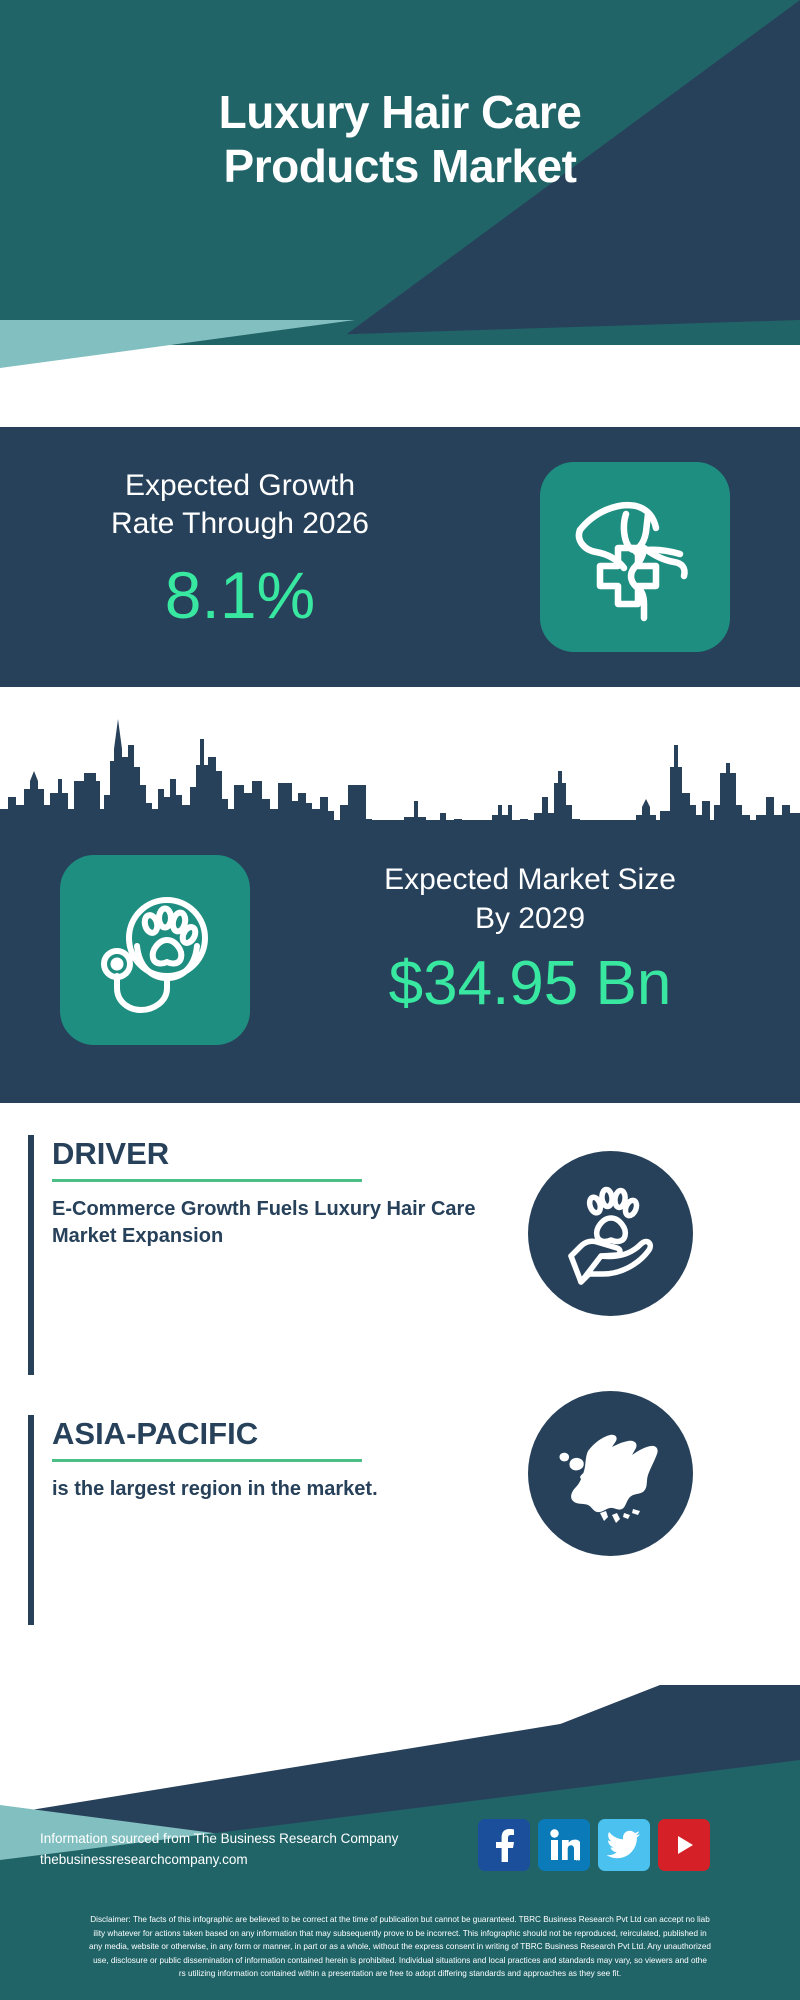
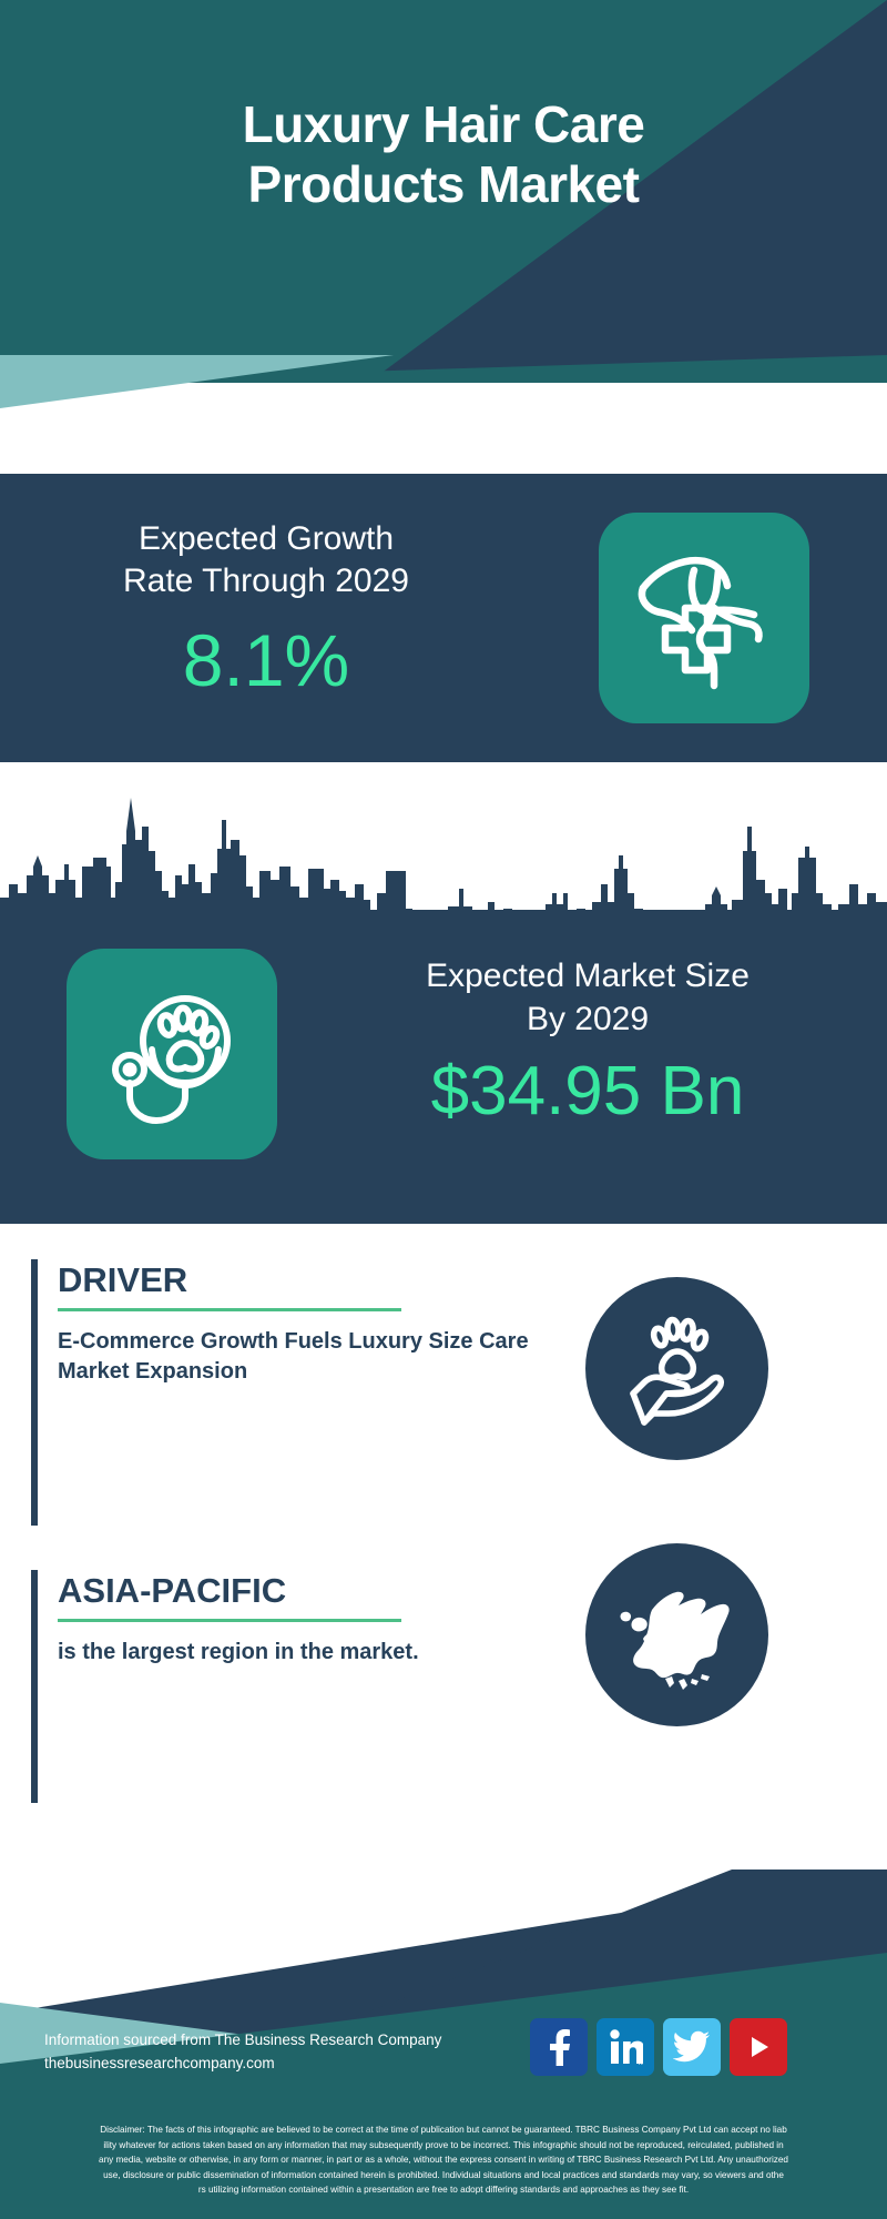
  Luxury Hair Care
  Products Market
  Expected Growth
- Rate Through 2026
+ Rate Through 2029
  8.1%
  Expected Market Size
  By 2029
  $34.95 Bn
  DRIVER
- E-Commerce Growth Fuels Luxury Hair Care Market Expansion
+ E-Commerce Growth Fuels Luxury Size Care Market Expansion
  ASIA-PACIFIC
  is the largest region in the market.
  Information sourced from The Business Research Company
  thebusinessresearchcompany.com
- Disclaimer: The facts of this infographic are believed to be correct at the time of publication but cannot be guaranteed. TBRC Business Research Pvt Ltd can accept no liab
+ Disclaimer: The facts of this infographic are believed to be correct at the time of publication but cannot be guaranteed. TBRC Business Company Pvt Ltd can accept no liab
  ility whatever for actions taken based on any information that may subsequently prove to be incorrect. This infographic should not be reproduced, reirculated, published in
  any media, website or otherwise, in any form or manner, in part or as a whole, without the express consent in writing of TBRC Business Research Pvt Ltd. Any unauthorized
  use, disclosure or public dissemination of information contained herein is prohibited. Individual situations and local practices and standards may vary, so viewers and othe
  rs utilizing information contained within a presentation are free to adopt differing standards and approaches as they see fit.
